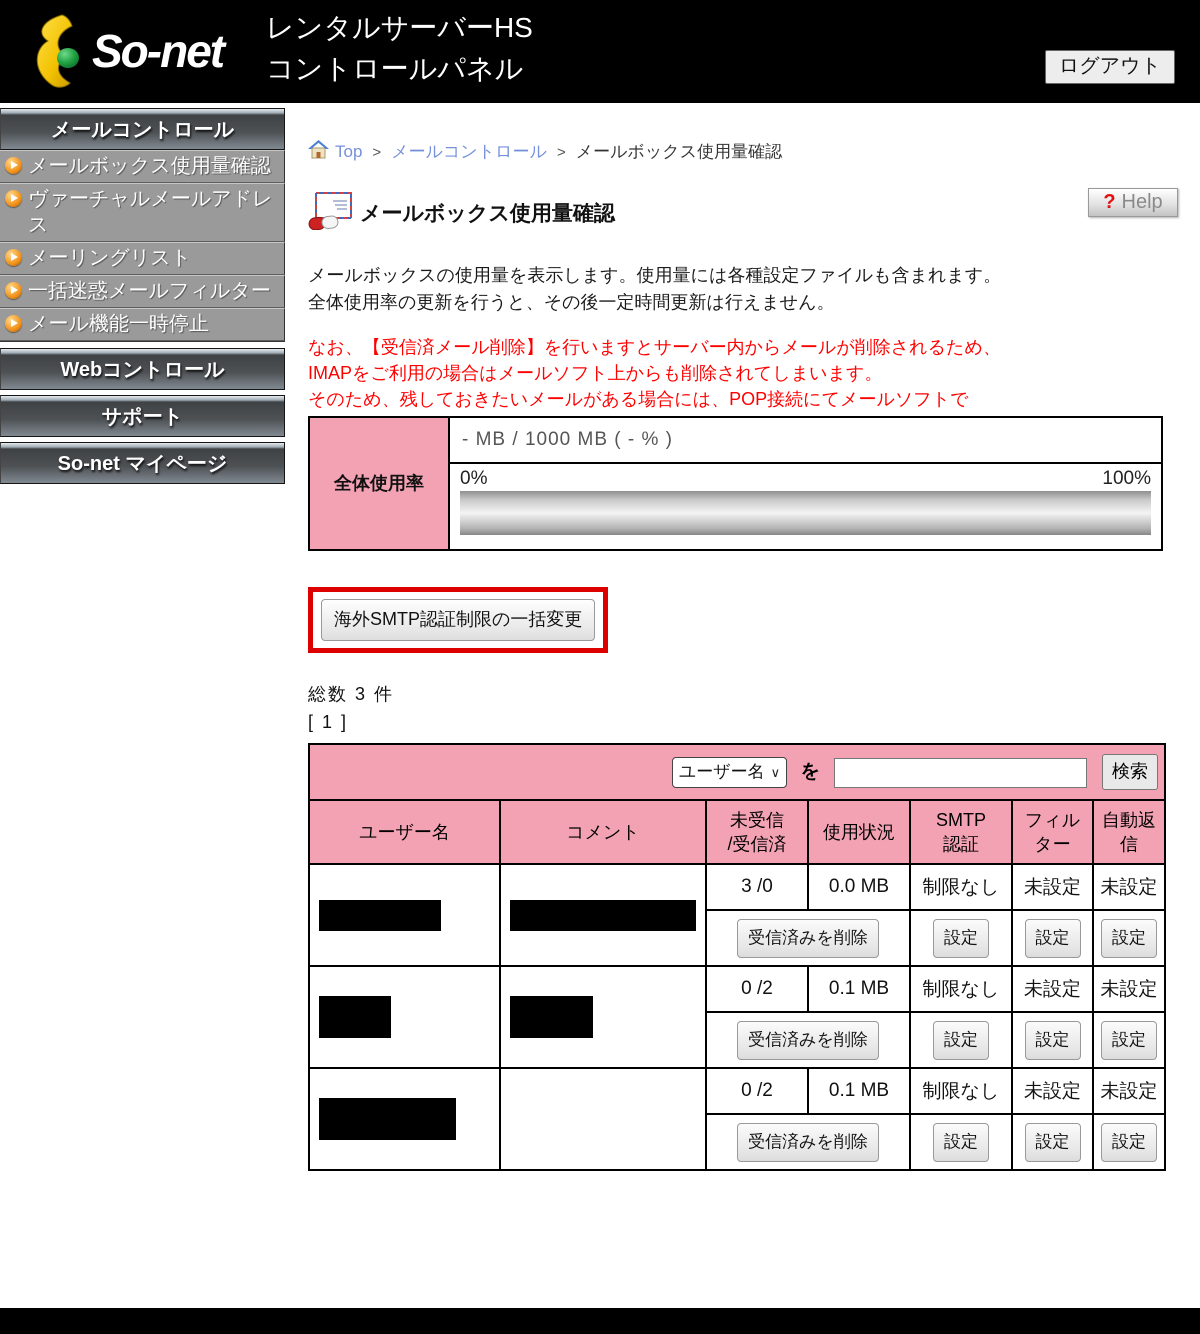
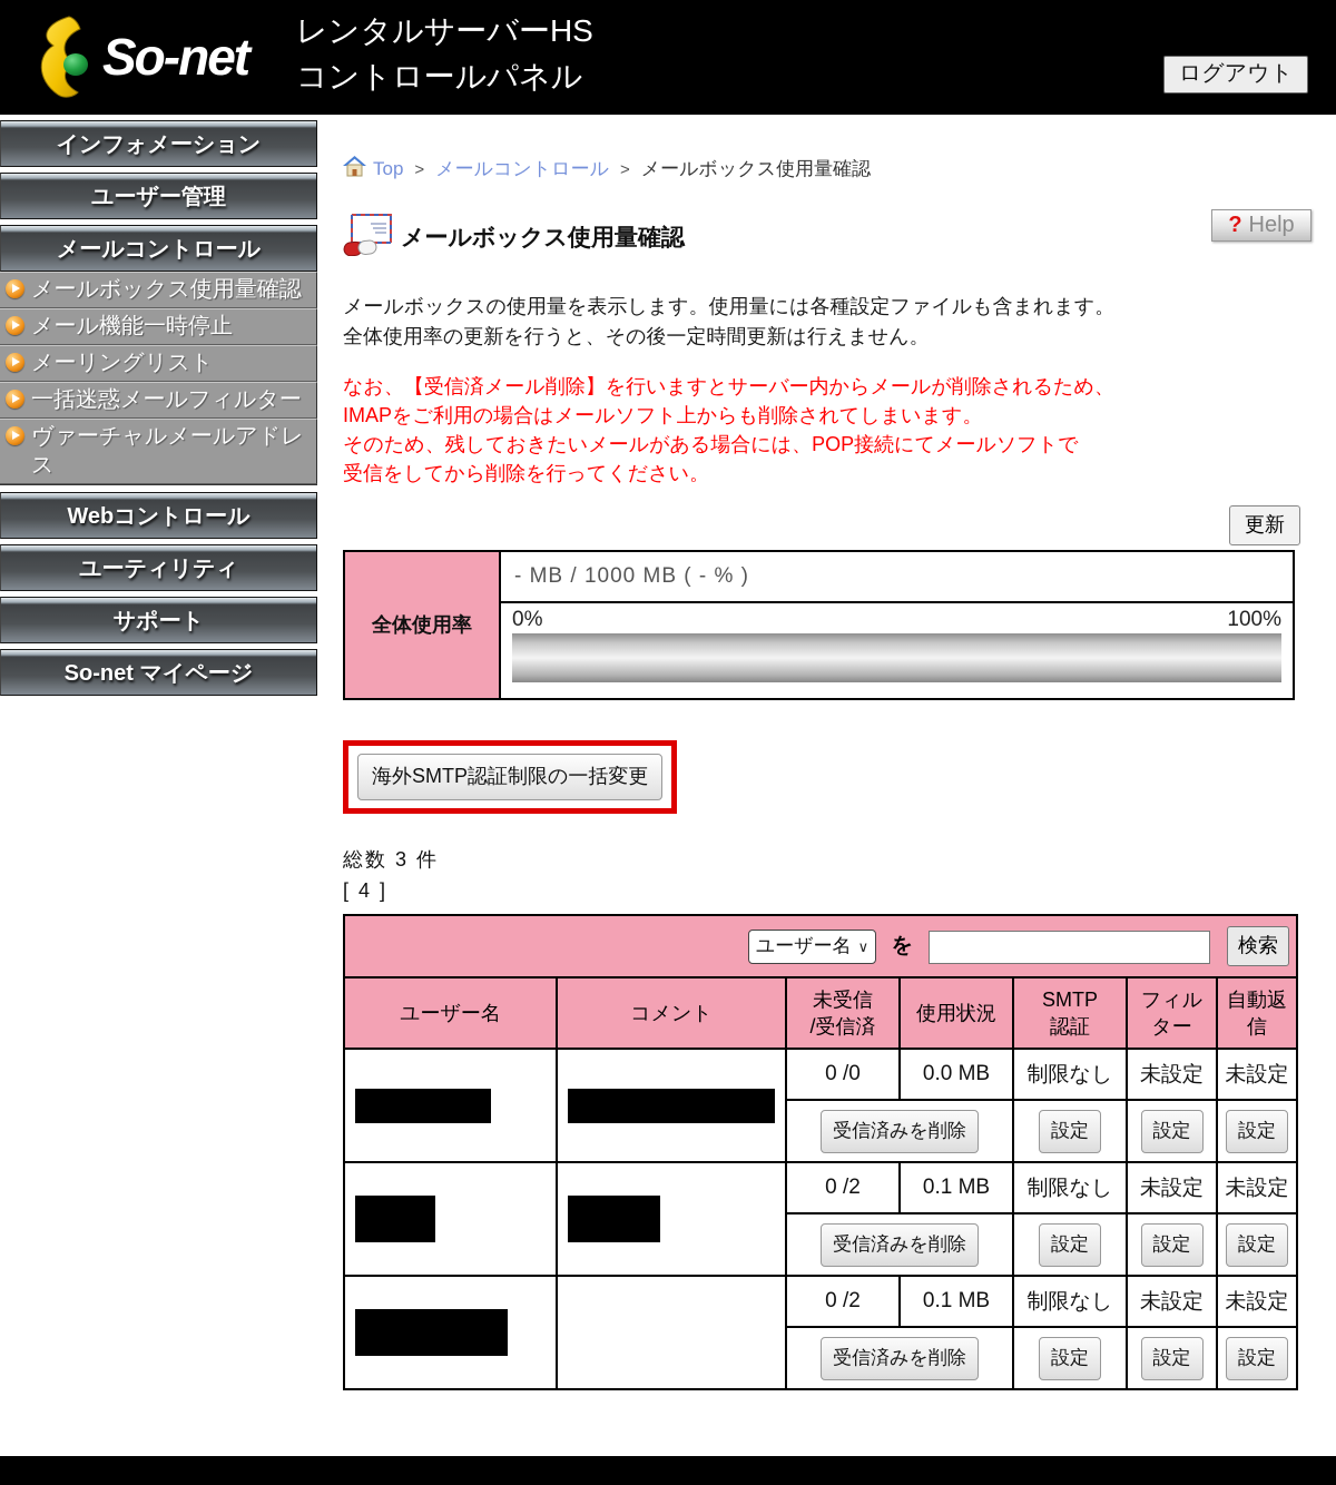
  So-net
  レンタルサーバーHS
  コントロールパネル
  ログアウト
+ インフォメーション
+ ユーザー管理
  メールコントロール
  メールボックス使用量確認
- ヴァーチャルメールアドレス
+ メール機能一時停止
  メーリングリスト
  一括迷惑メールフィルター
- メール機能一時停止
+ ヴァーチャルメールアドレス
  Webコントロール
+ ユーティリティ
  サポート
  So-net マイページ
  Top
  >
  メールコントロール
  >
  メールボックス使用量確認
  メールボックス使用量確認
  ?
  Help
  メールボックスの使用量を表示します。使用量には各種設定ファイルも含まれます。
  全体使用率の更新を行うと、その後一定時間更新は行えません。
  なお、【受信済メール削除】を行いますとサーバー内からメールが削除されるため、
  IMAPをご利用の場合はメールソフト上からも削除されてしまいます。
  そのため、残しておきたいメールがある場合には、POP接続にてメールソフトで
+ 受信をしてから削除を行ってください。
+ 更新
  全体使用率	- MB / 1000 MB ( - % )
  0% 100%
  海外SMTP認証制限の一括変更
  総数 3 件
- [ 1 ]
+ [ 4 ]
  ユーザー名 を 検索
  ユーザー名	コメント	未受信/受信済	使用状況	SMTP認証	フィルター	自動返信
- 		3 /0	0.0 MB	制限なし	未設定	未設定
+ 		0 /0	0.0 MB	制限なし	未設定	未設定
  受信済みを削除	設定	設定	設定
  		0 /2	0.1 MB	制限なし	未設定	未設定
  受信済みを削除	設定	設定	設定
  		0 /2	0.1 MB	制限なし	未設定	未設定
  受信済みを削除	設定	設定	設定
